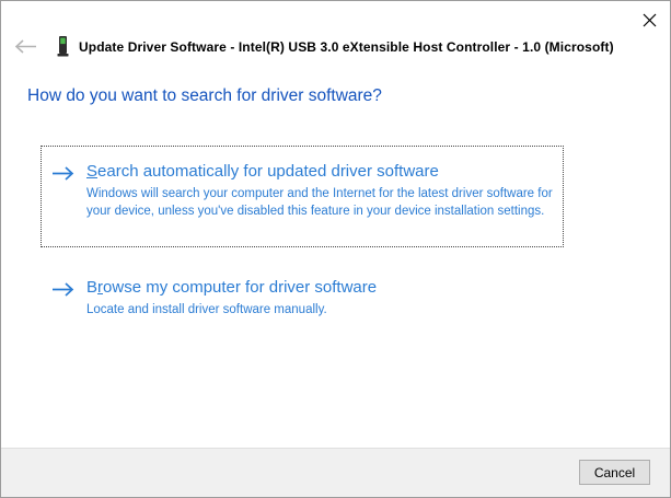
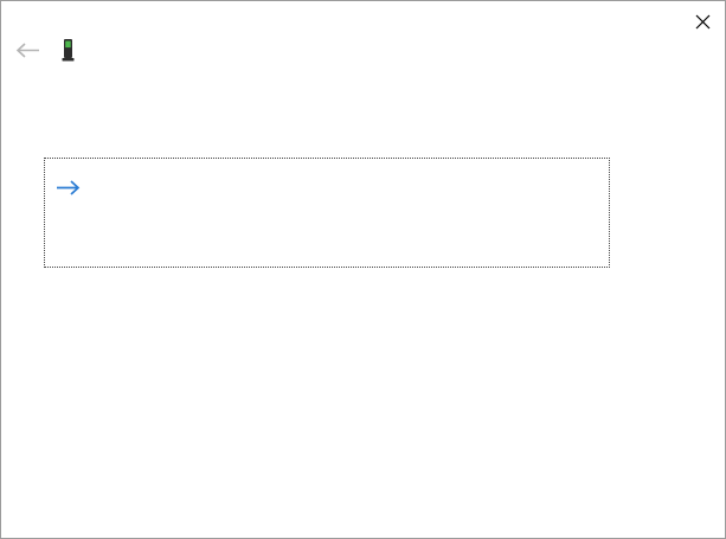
- Update Driver Software - Intel(R) USB 3.0 eXtensible Host Controller - 1.0 (Microsoft)
- How do you want to search for driver software?
- Search automatically for updated driver software
- Windows will search your computer and the Internet for the latest driver software for your device, unless you've disabled this feature in your device installation settings.
- Browse my computer for driver software
- Locate and install driver software manually.
- Cancel
